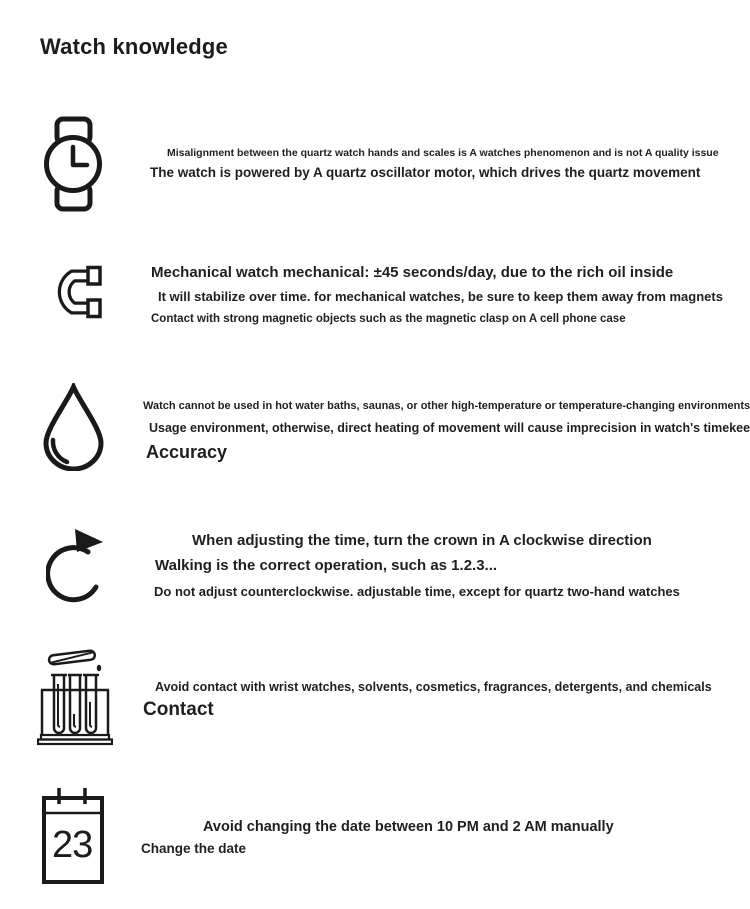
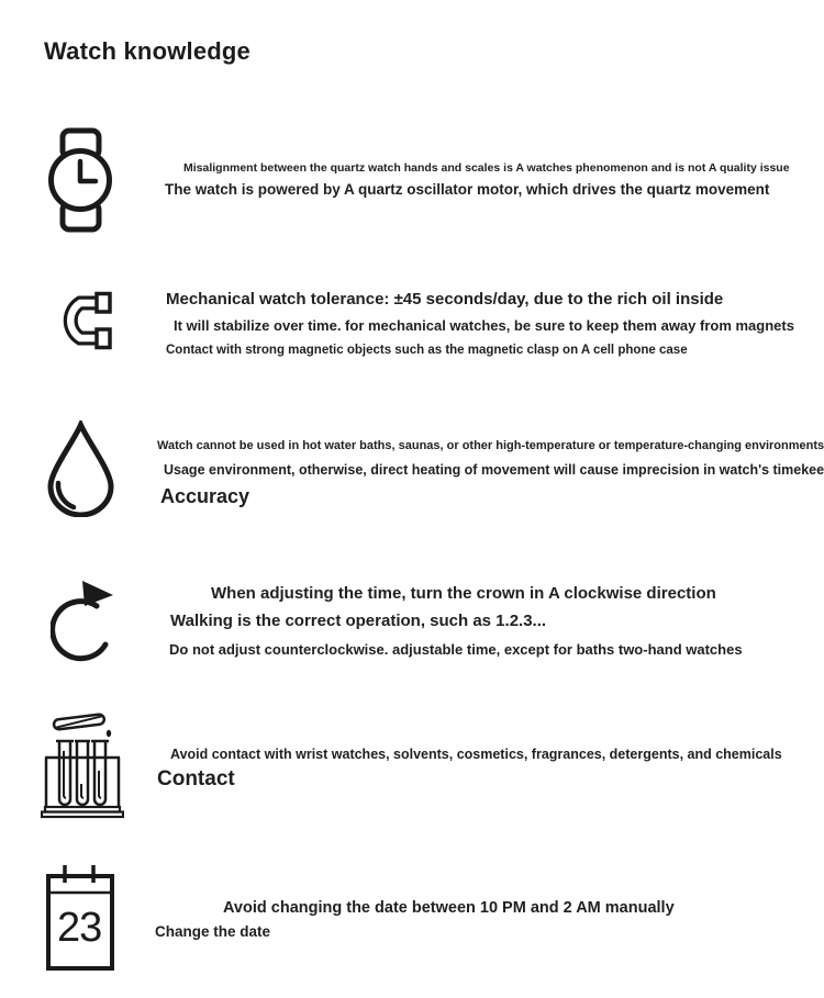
  Watch knowledge
  Misalignment between the quartz watch hands and scales is A watches phenomenon and is not A quality issue
  The watch is powered by A quartz oscillator motor, which drives the quartz movement
- Mechanical watch mechanical: ±45 seconds/day, due to the rich oil inside
+ Mechanical watch tolerance: ±45 seconds/day, due to the rich oil inside
  It will stabilize over time. for mechanical watches, be sure to keep them away from magnets
  Contact with strong magnetic objects such as the magnetic clasp on A cell phone case
  Watch cannot be used in hot water baths, saunas, or other high-temperature or temperature-changing environments
  Usage environment, otherwise, direct heating of movement will cause imprecision in watch's timekee
  Accuracy
  When adjusting the time, turn the crown in A clockwise direction
  Walking is the correct operation, such as 1.2.3...
- Do not adjust counterclockwise. adjustable time, except for quartz two-hand watches
+ Do not adjust counterclockwise. adjustable time, except for baths two-hand watches
  Avoid contact with wrist watches, solvents, cosmetics, fragrances, detergents, and chemicals
  Contact
  23
  Avoid changing the date between 10 PM and 2 AM manually
  Change the date
